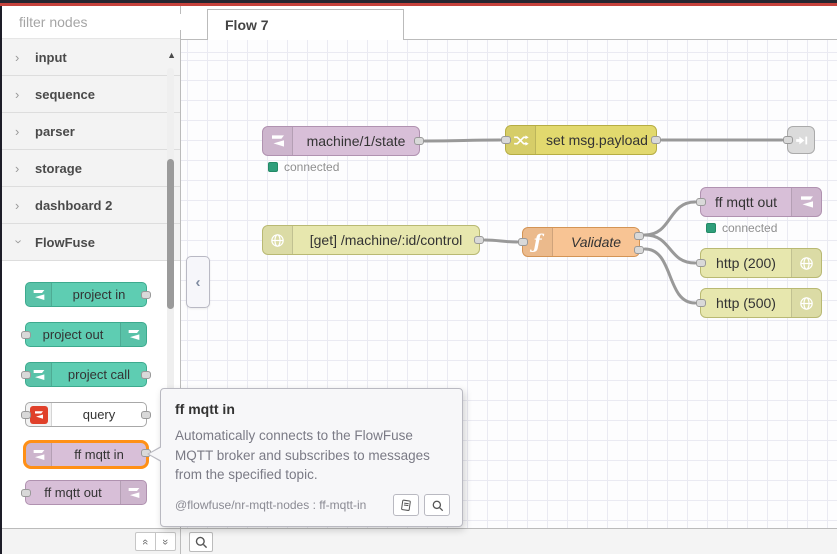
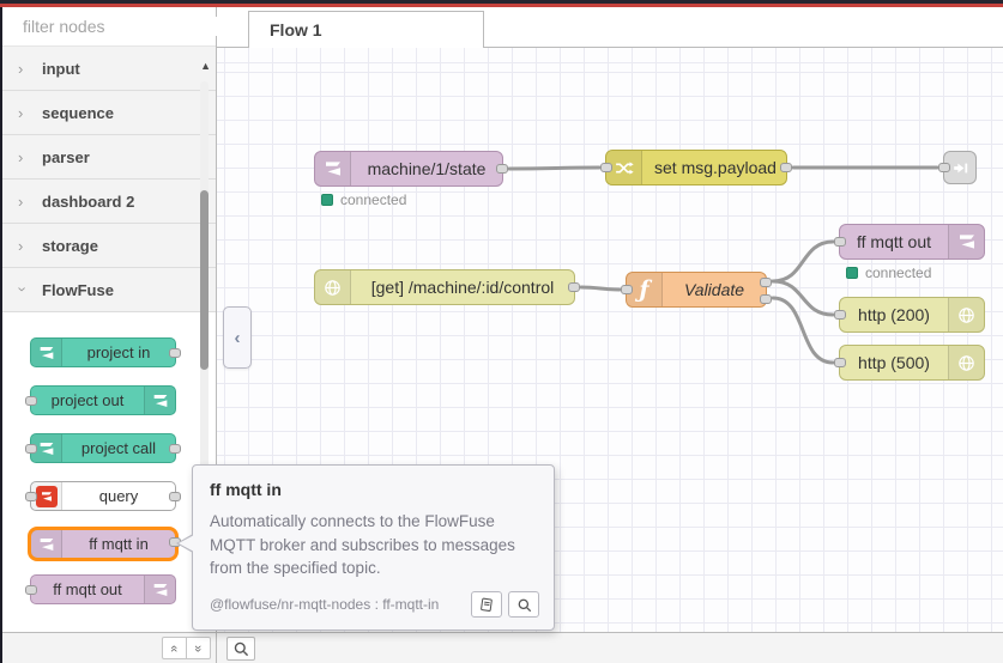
  filter nodes
  ›
  input
  ›
  sequence
  ›
  parser
  ›
- storage
+ dashboard 2
  ›
- dashboard 2
+ storage
  FlowFuse
  project in
  project out
  project call
  query
  ff mqtt in
  ff mqtt out
  ▲
- Flow 7
+ Flow 1
  machine/1/state
  connected
  set msg.payload
  [get] /machine/:id/control
  ƒ
  Validate
  ff mqtt out
  connected
  http (200)
  http (500)
  ‹
  ff mqtt in
  Automatically connects to the FlowFuse MQTT broker and subscribes to messages from the specified topic.
  @flowfuse/nr-mqtt-nodes : ff-mqtt-in
